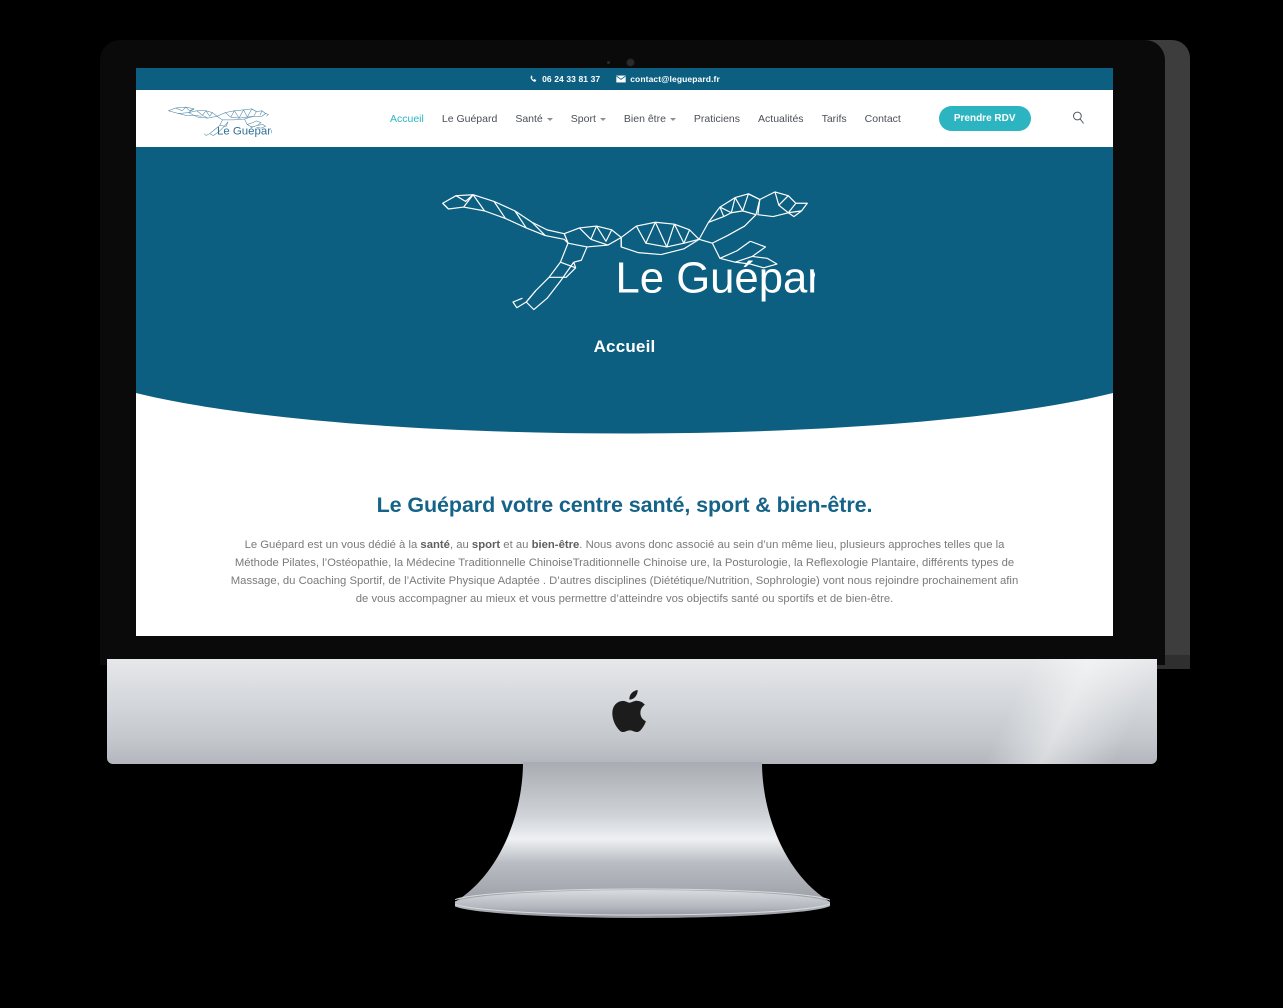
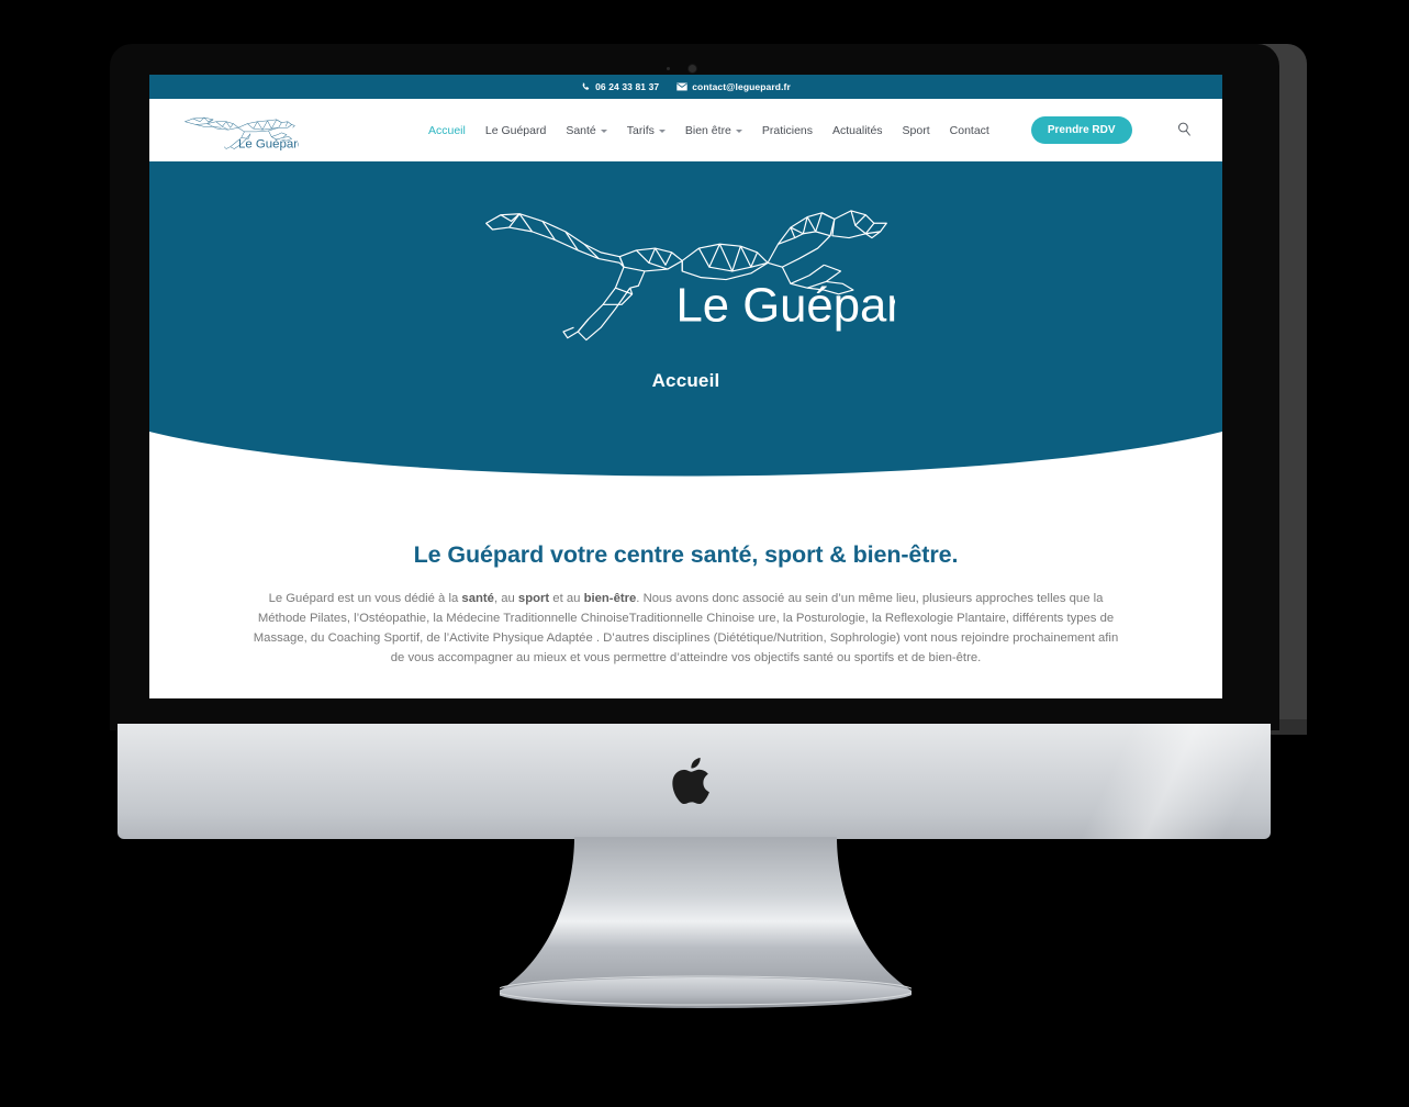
  06 24 33 81 37
  contact@leguepard.fr
  Le Guépar
  Accueil
  Le Guépard
  Santé
- Sport
+ Tarifs
  Bien être
  Praticiens
  Actualités
- Tarifs
+ Sport
  Contact
  Prendre RDV
  Le Guépar
  Accueil
  Le Guépard votre centre santé, sport & bien-être.
  Le Guépard est un vous dédié à la santé, au sport et au bien-être. Nous avons donc associé au sein d’un même lieu, plusieurs approches telles que la Méthode Pilates, l’Ostéopathie, la Médecine Traditionnelle ChinoiseTraditionnelle Chinoise ure, la Posturologie, la Reflexologie Plantaire, différents types de Massage, du Coaching Sportif, de l’Activite Physique Adaptée . D’autres disciplines (Diététique/Nutrition, Sophrologie) vont nous rejoindre prochainement afin de vous accompagner au mieux et vous permettre d’atteindre vos objectifs santé ou sportifs et de bien-être.
